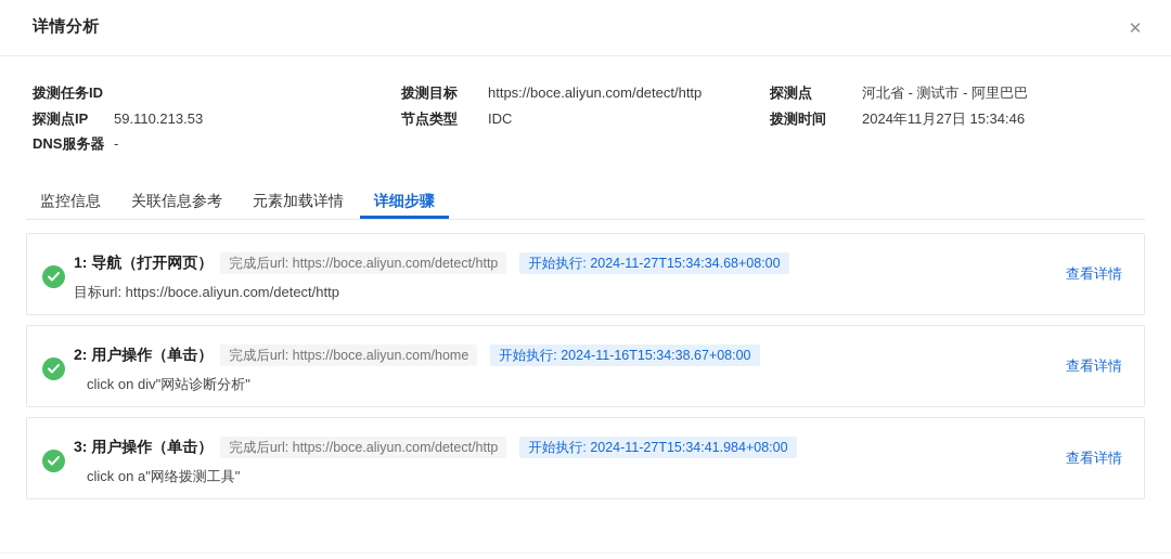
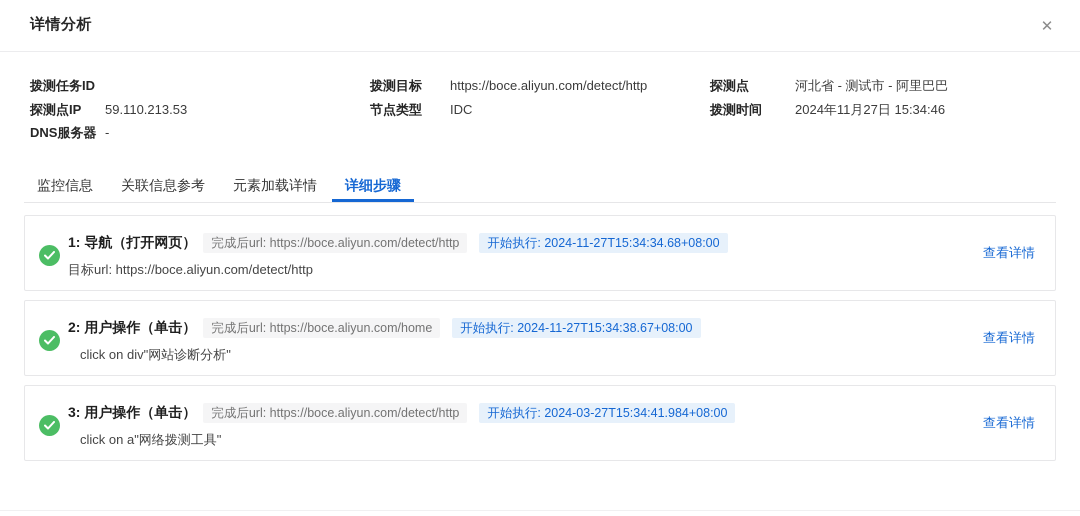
  详情分析
  ✕
  拨测任务ID
  探测点IP
  59.110.213.53
  DNS服务器
  -
  拨测目标
  https://boce.aliyun.com/detect/http
  节点类型
  IDC
  探测点
  河北省 - 测试市 - 阿里巴巴
  拨测时间
  2024年11月27日 15:34:46
  监控信息
  关联信息参考
  元素加载详情
  详细步骤
  1: 导航（打开网页）
  完成后url: https://boce.aliyun.com/detect/http
  开始执行: 2024-11-27T15:34:34.68+08:00
  目标url: https://boce.aliyun.com/detect/http
  查看详情
  2: 用户操作（单击）
  完成后url: https://boce.aliyun.com/home
- 开始执行: 2024-11-16T15:34:38.67+08:00
+ 开始执行: 2024-11-27T15:34:38.67+08:00
  click on div"网站诊断分析"
  查看详情
  3: 用户操作（单击）
  完成后url: https://boce.aliyun.com/detect/http
- 开始执行: 2024-11-27T15:34:41.984+08:00
+ 开始执行: 2024-03-27T15:34:41.984+08:00
  click on a"网络拨测工具"
  查看详情
